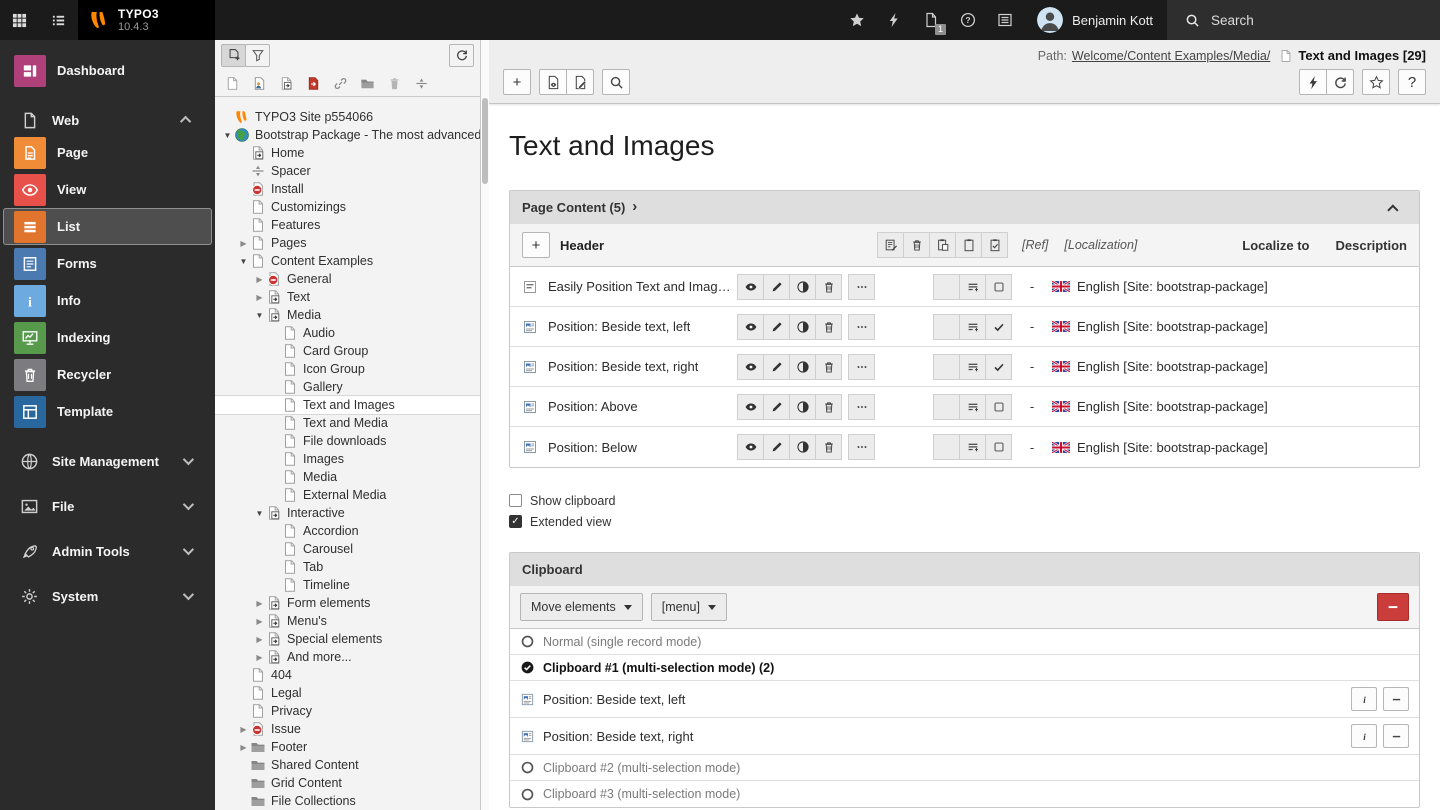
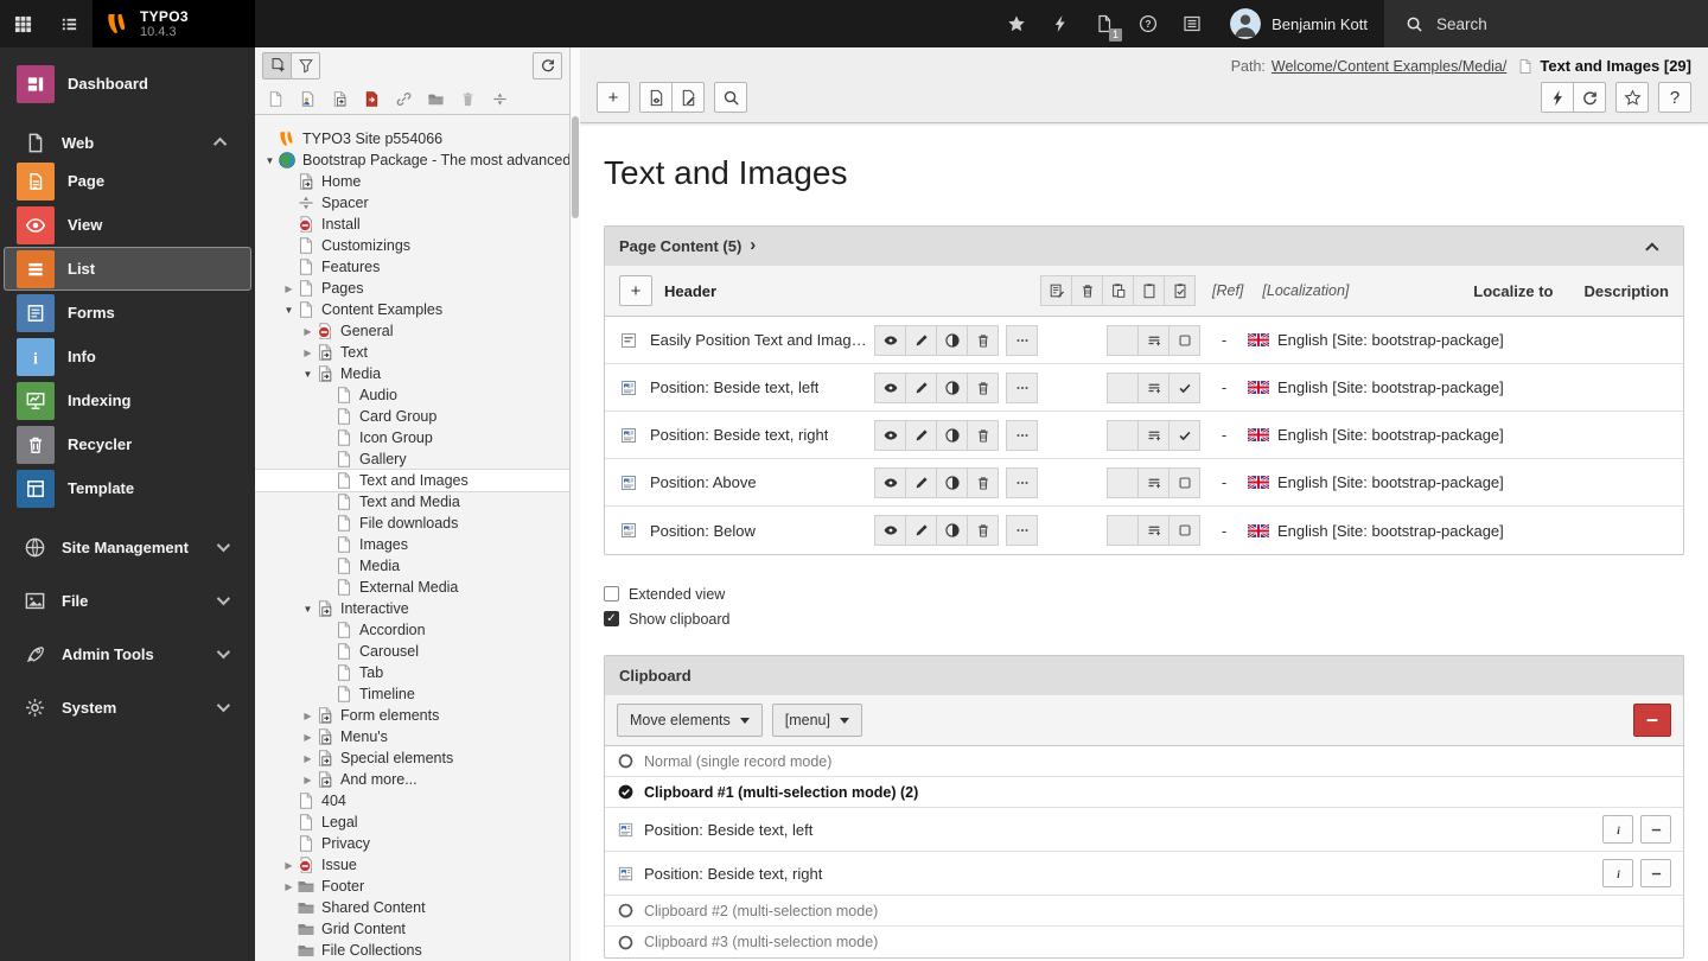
  TYPO3
  10.4.3
  1
  ?
  Benjamin Kott
  Search
  Dashboard
  Web
  Page
  View
  List
  Forms
  i
  Info
  Indexing
  Recycler
  Template
  Site Management
  File
  Admin Tools
  System
  TYPO3 Site p554066
  ▼
  Bootstrap Package - The most advanced
  Home
  Spacer
  Install
  Customizings
  Features
  ▶
  Pages
  ▼
  Content Examples
  ▶
  General
  ▶
  Text
  ▼
  Media
  Audio
  Card Group
  Icon Group
  Gallery
  Text and Images
  Text and Media
  File downloads
  Images
  Media
  External Media
  ▼
  Interactive
  Accordion
  Carousel
  Tab
  Timeline
  ▶
  Form elements
  ▶
  Menu's
  ▶
  Special elements
  ▶
  And more...
  404
  Legal
  Privacy
  ▶
  Issue
  ▶
  Footer
  Shared Content
  Grid Content
  File Collections
  Path:
  Welcome/Content Examples/Media/
  Text and Images [29]
  +
  ?
  Text and Images
  Page Content (5)
  ›
  +
  Header
  [Ref]
  [Localization]
  Localize to
  Description
  Easily Position Text and Imag…
  -
  English [Site: bootstrap-package]
  Position: Beside text, left
  -
  English [Site: bootstrap-package]
  Position: Beside text, right
  -
  English [Site: bootstrap-package]
  Position: Above
  -
  English [Site: bootstrap-package]
  Position: Below
  -
  English [Site: bootstrap-package]
- Show clipboard
+ Extended view
  ✓
- Extended view
+ Show clipboard
  Clipboard
  Move elements
  [menu]
  Normal (single record mode)
  Clipboard #1 (multi-selection mode) (2)
  Position: Beside text, left
  i
  Position: Beside text, right
  i
  Clipboard #2 (multi-selection mode)
  Clipboard #3 (multi-selection mode)
